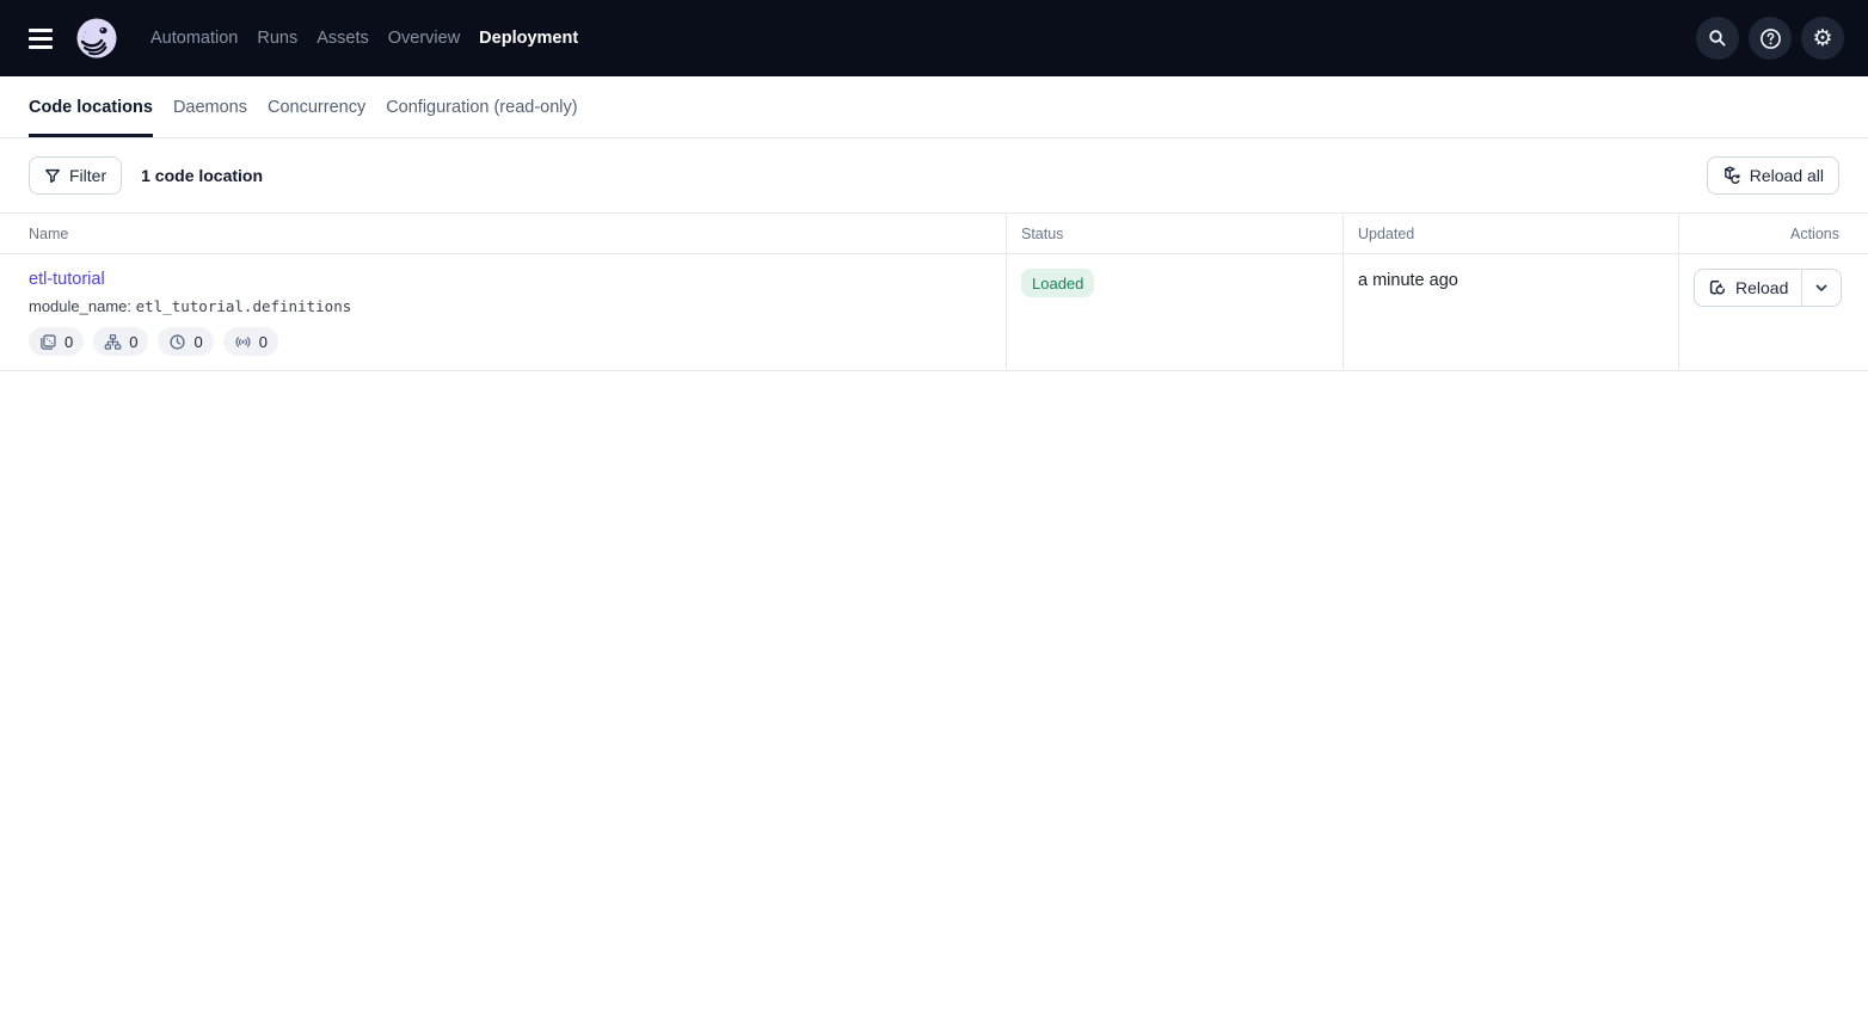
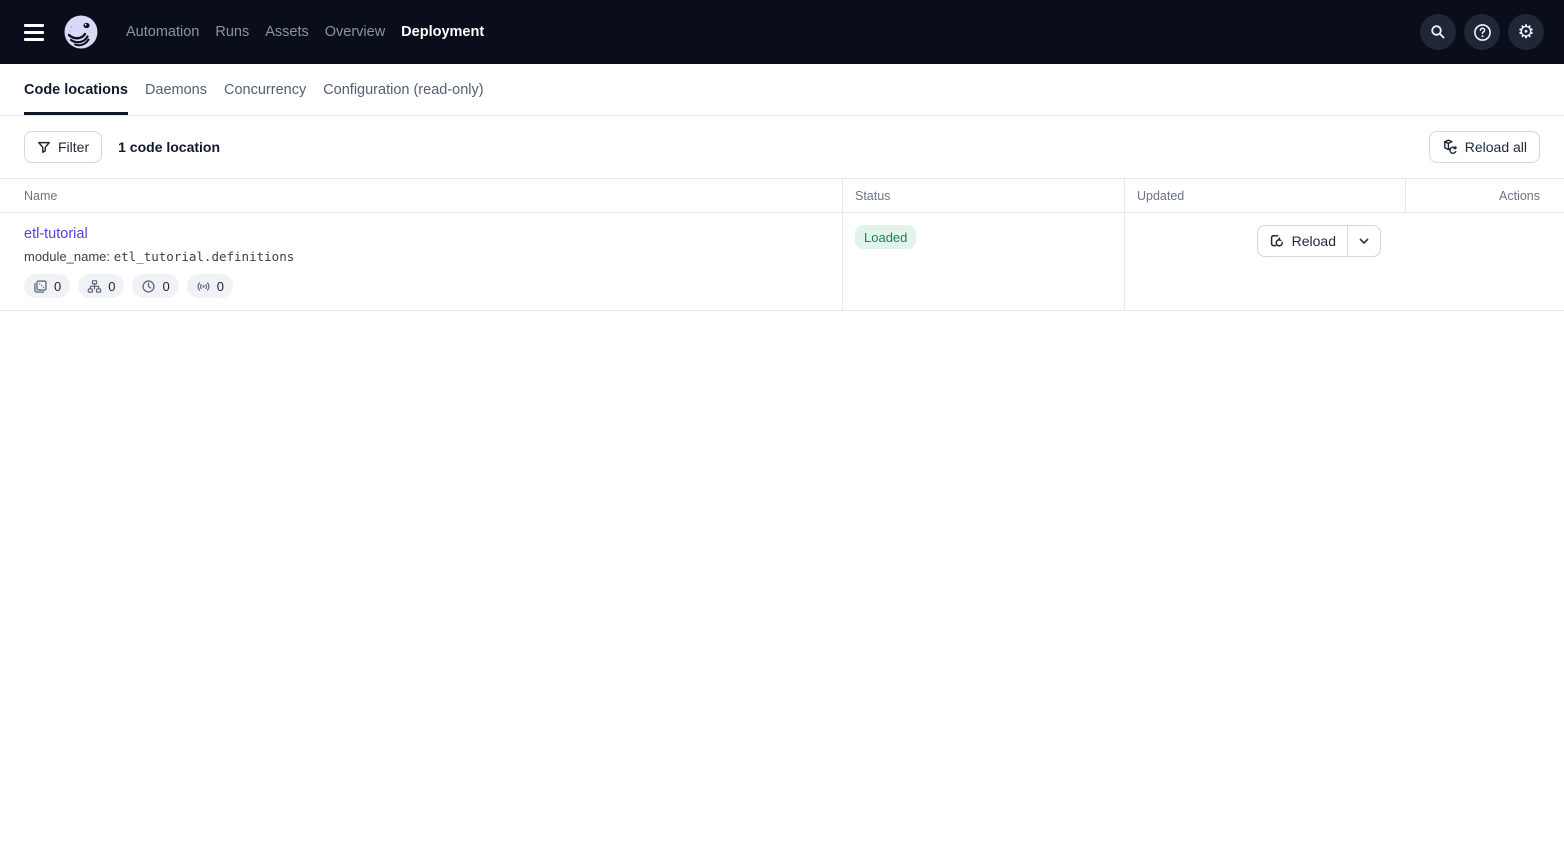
  Automation
  Runs
  Assets
  Overview
  Deployment
  ⚙
  Code locations
  Daemons
  Concurrency
  Configuration (read-only)
  Filter
  1 code location
  Reload all
  Name
  Status
  Updated
  Actions
  etl-tutorial
  module_name: etl_tutorial.definitions
  0
  0
  0
  0
  Loaded
- a minute ago
  Reload
